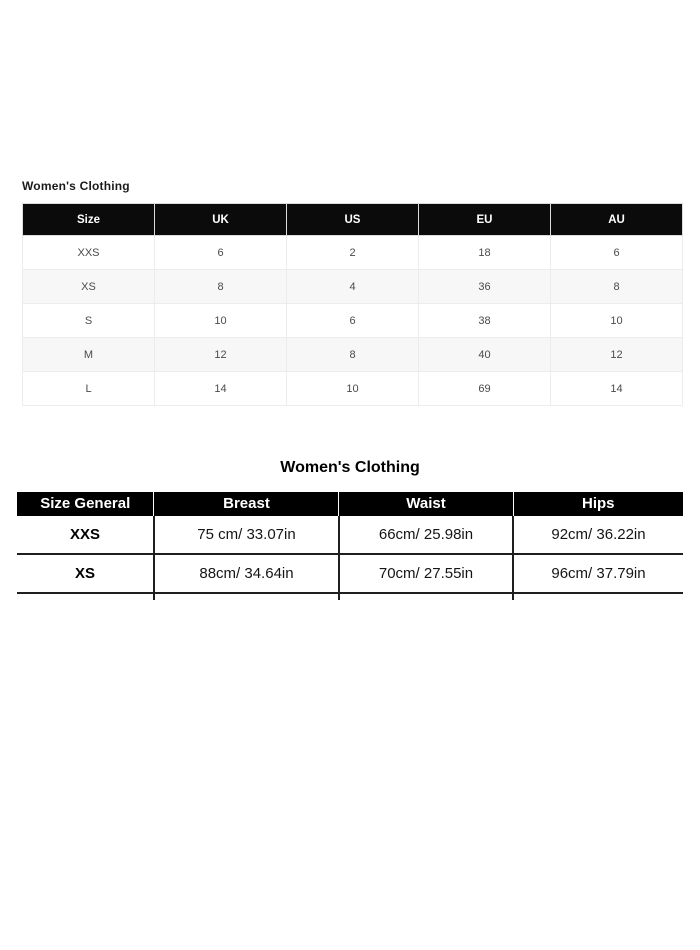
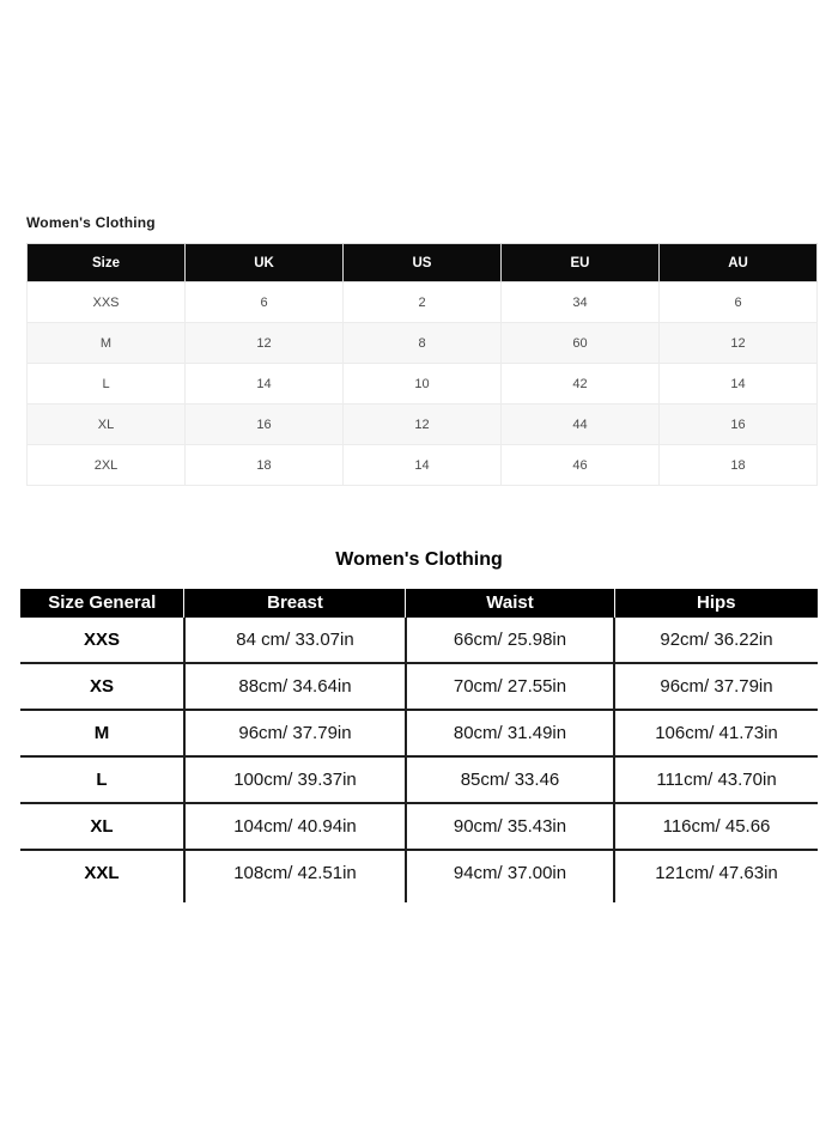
  Women's Clothing
  Size	UK	US	EU	AU
- XXS	6	2	18	6
+ XXS	6	2	34	6
- XS	8	4	36	8
- S	10	6	38	10
- M	12	8	40	12
+ M	12	8	60	12
- L	14	10	69	14
+ L	14	10	42	14
+ XL	16	12	44	16
+ 2XL	18	14	46	18
  Women's Clothing
  Size General	Breast	Waist	Hips
- XXS	75 cm/ 33.07in	66cm/ 25.98in	92cm/ 36.22in
+ XXS	84 cm/ 33.07in	66cm/ 25.98in	92cm/ 36.22in
  XS	88cm/ 34.64in	70cm/ 27.55in	96cm/ 37.79in
+ M	96cm/ 37.79in	80cm/ 31.49in	106cm/ 41.73in
+ L	100cm/ 39.37in	85cm/ 33.46	111cm/ 43.70in
+ XL	104cm/ 40.94in	90cm/ 35.43in	116cm/ 45.66
+ XXL	108cm/ 42.51in	94cm/ 37.00in	121cm/ 47.63in
